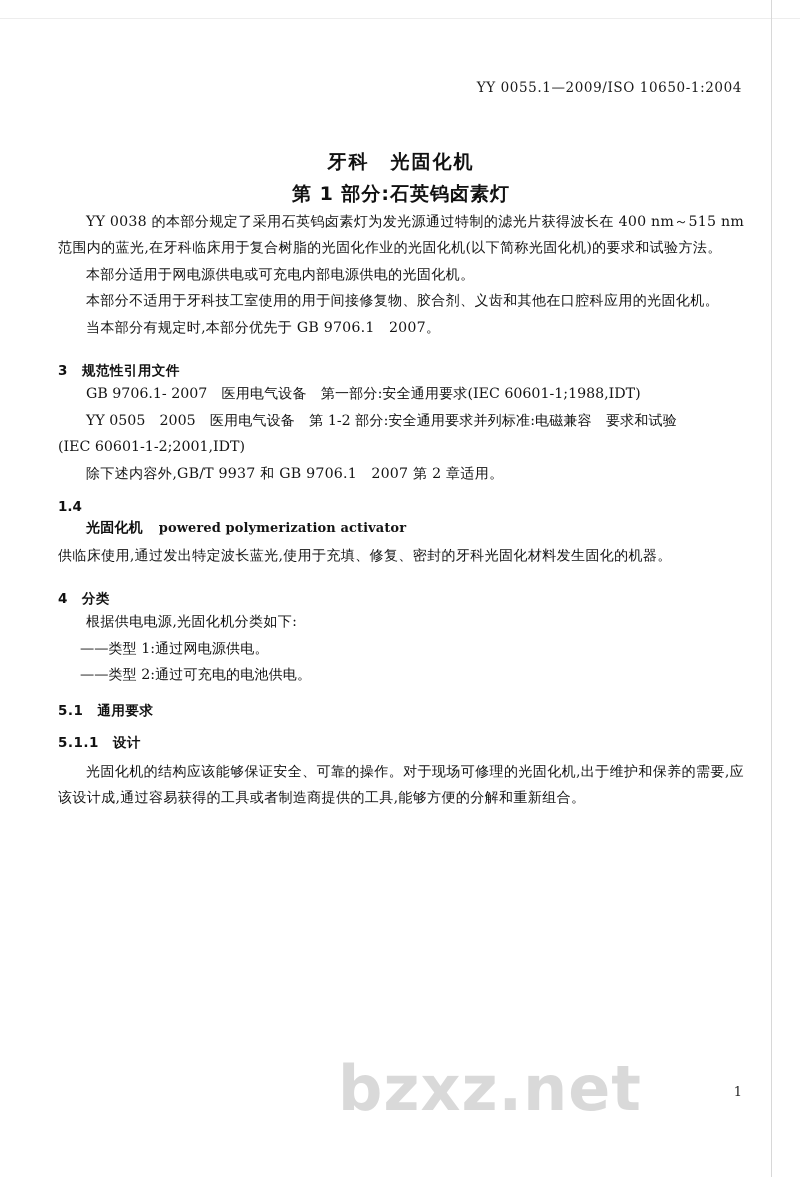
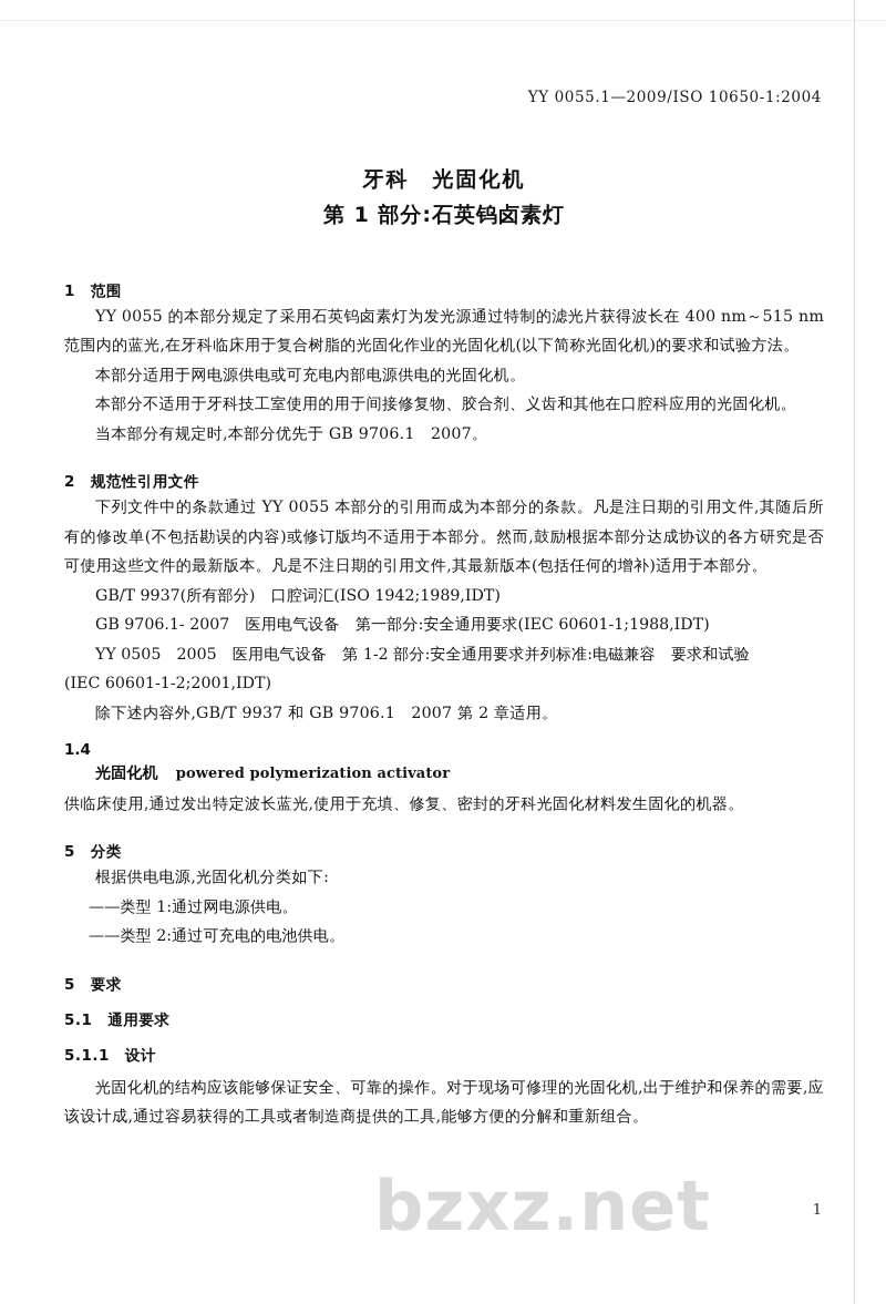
  YY 0055.1—2009/ISO 10650-1:2004
  牙科 光固化机
  第 1 部分:石英钨卤素灯
+ 1 范围
- YY 0038 的本部分规定了采用石英钨卤素灯为发光源通过特制的滤光片获得波长在 400 nm～515 nm 范围内的蓝光,在牙科临床用于复合树脂的光固化作业的光固化机(以下简称光固化机)的要求和试验方法。
+ YY 0055 的本部分规定了采用石英钨卤素灯为发光源通过特制的滤光片获得波长在 400 nm～515 nm 范围内的蓝光,在牙科临床用于复合树脂的光固化作业的光固化机(以下简称光固化机)的要求和试验方法。
  本部分适用于网电源供电或可充电内部电源供电的光固化机。
  本部分不适用于牙科技工室使用的用于间接修复物、胶合剂、义齿和其他在口腔科应用的光固化机。
  当本部分有规定时,本部分优先于 GB 9706.1 2007。
- 3 规范性引用文件
+ 2 规范性引用文件
+ 下列文件中的条款通过 YY 0055 本部分的引用而成为本部分的条款。凡是注日期的引用文件,其随后所有的修改单(不包括勘误的内容)或修订版均不适用于本部分。然而,鼓励根据本部分达成协议的各方研究是否可使用这些文件的最新版本。凡是不注日期的引用文件,其最新版本(包括任何的增补)适用于本部分。
+ GB/T 9937(所有部分) 口腔词汇(ISO 1942;1989,IDT)
  GB 9706.1- 2007 医用电气设备 第一部分:安全通用要求(IEC 60601-1;1988,IDT)
  YY 0505 2005 医用电气设备 第 1-2 部分:安全通用要求并列标准:电磁兼容 要求和试验
  (IEC 60601-1-2;2001,IDT)
  除下述内容外,GB/T 9937 和 GB 9706.1 2007 第 2 章适用。
  1.4
  光固化机 powered polymerization activator
  供临床使用,通过发出特定波长蓝光,使用于充填、修复、密封的牙科光固化材料发生固化的机器。
- 4 分类
+ 5 分类
  根据供电电源,光固化机分类如下:
  ——类型 1:通过网电源供电。
  ——类型 2:通过可充电的电池供电。
+ 5 要求
  5.1 通用要求
  5.1.1 设计
  光固化机的结构应该能够保证安全、可靠的操作。对于现场可修理的光固化机,出于维护和保养的需要,应该设计成,通过容易获得的工具或者制造商提供的工具,能够方便的分解和重新组合。
  bzxz.net
  1
